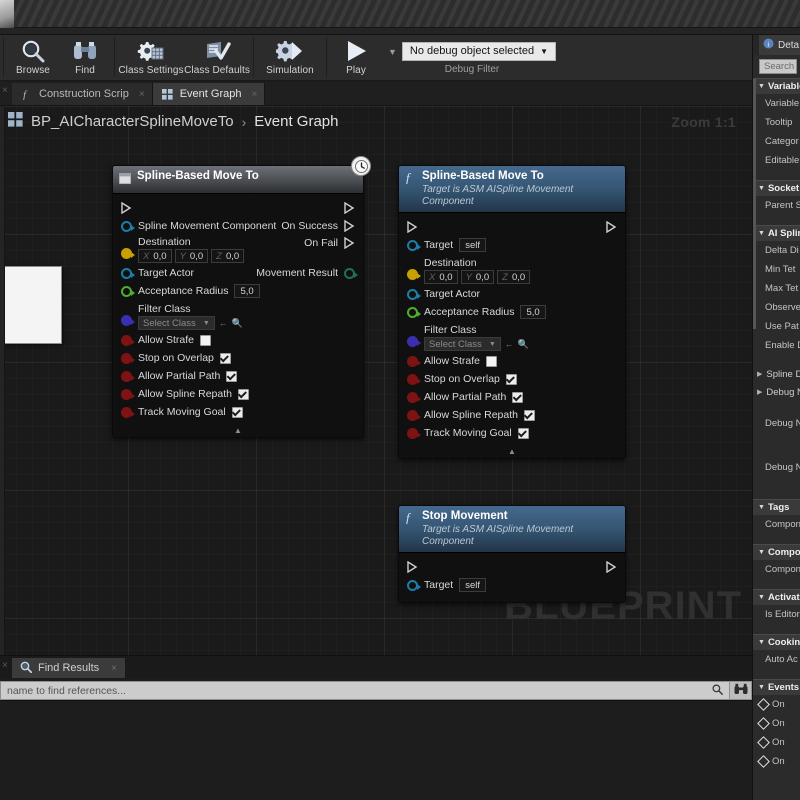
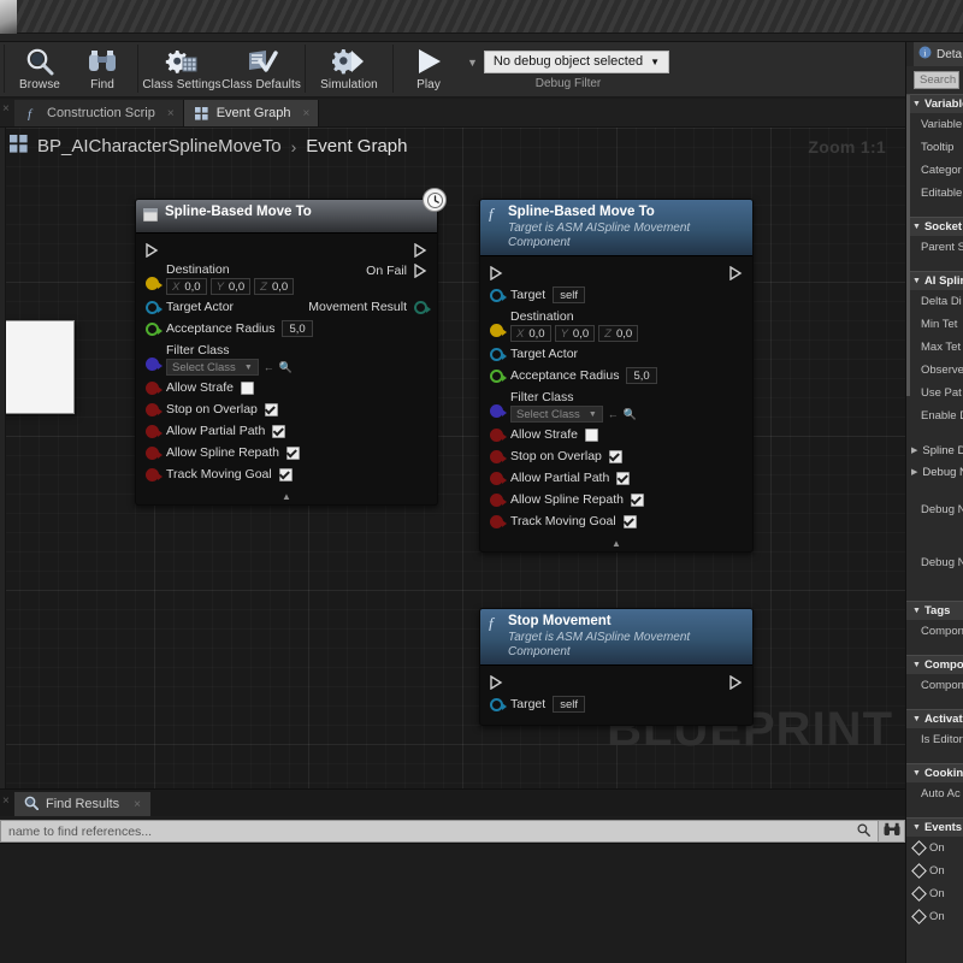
  Browse
  Find
  Class Settings
  Class Defaults
  Simulation
  Play
  ▼
  No debug object selected
  ▼
  Debug Filter
  f
  Construction Scrip
  ×
  Event Graph
  ×
  BP_AICharacterSplineMoveTo
  ›
  Event Graph
  Zoom 1:1
  BLUEPRINT
  Spline-Based Move To
- Spline Movement Component
- On Success
  Destination
  X
  0,0
  Y
  0,0
  Z
  0,0
  On Fail
  Target Actor
  Movement Result
  Acceptance Radius
  5,0
  Filter Class
  Select Class
  ←
  🔍
  Allow Strafe
  Stop on Overlap
  Allow Partial Path
  Allow Spline Repath
  Track Moving Goal
  ▲
  f
  Spline-Based Move To
  Target is ASM AISpline Movement Component
  Target
  self
  Destination
  X
  0,0
  Y
  0,0
  Z
  0,0
  Target Actor
  Acceptance Radius
  5,0
  Filter Class
  Select Class
  ←
  🔍
  Allow Strafe
  Stop on Overlap
  Allow Partial Path
  Allow Spline Repath
  Track Moving Goal
  ▲
  f
  Stop Movement
  Target is ASM AISpline Movement Component
  Target
  self
  Find Results
  ×
  name to find references...
  i
  Deta
  Search
  Variabl
  Variable
  Tooltip
  Categor
  Editable
  Socket
  Parent S
  AI Spli
  Delta Di
  Min Tet
  Max Tet
  Observe
  Use Pat
  Enable
  Spline D
  Debug
  Debug N
  Debug N
  Tags
  Compon
  Compo
  Compon
  Activat
  Is Editor
  Cookin
  Auto Ac
  Events
  On
  On
  On
  On
